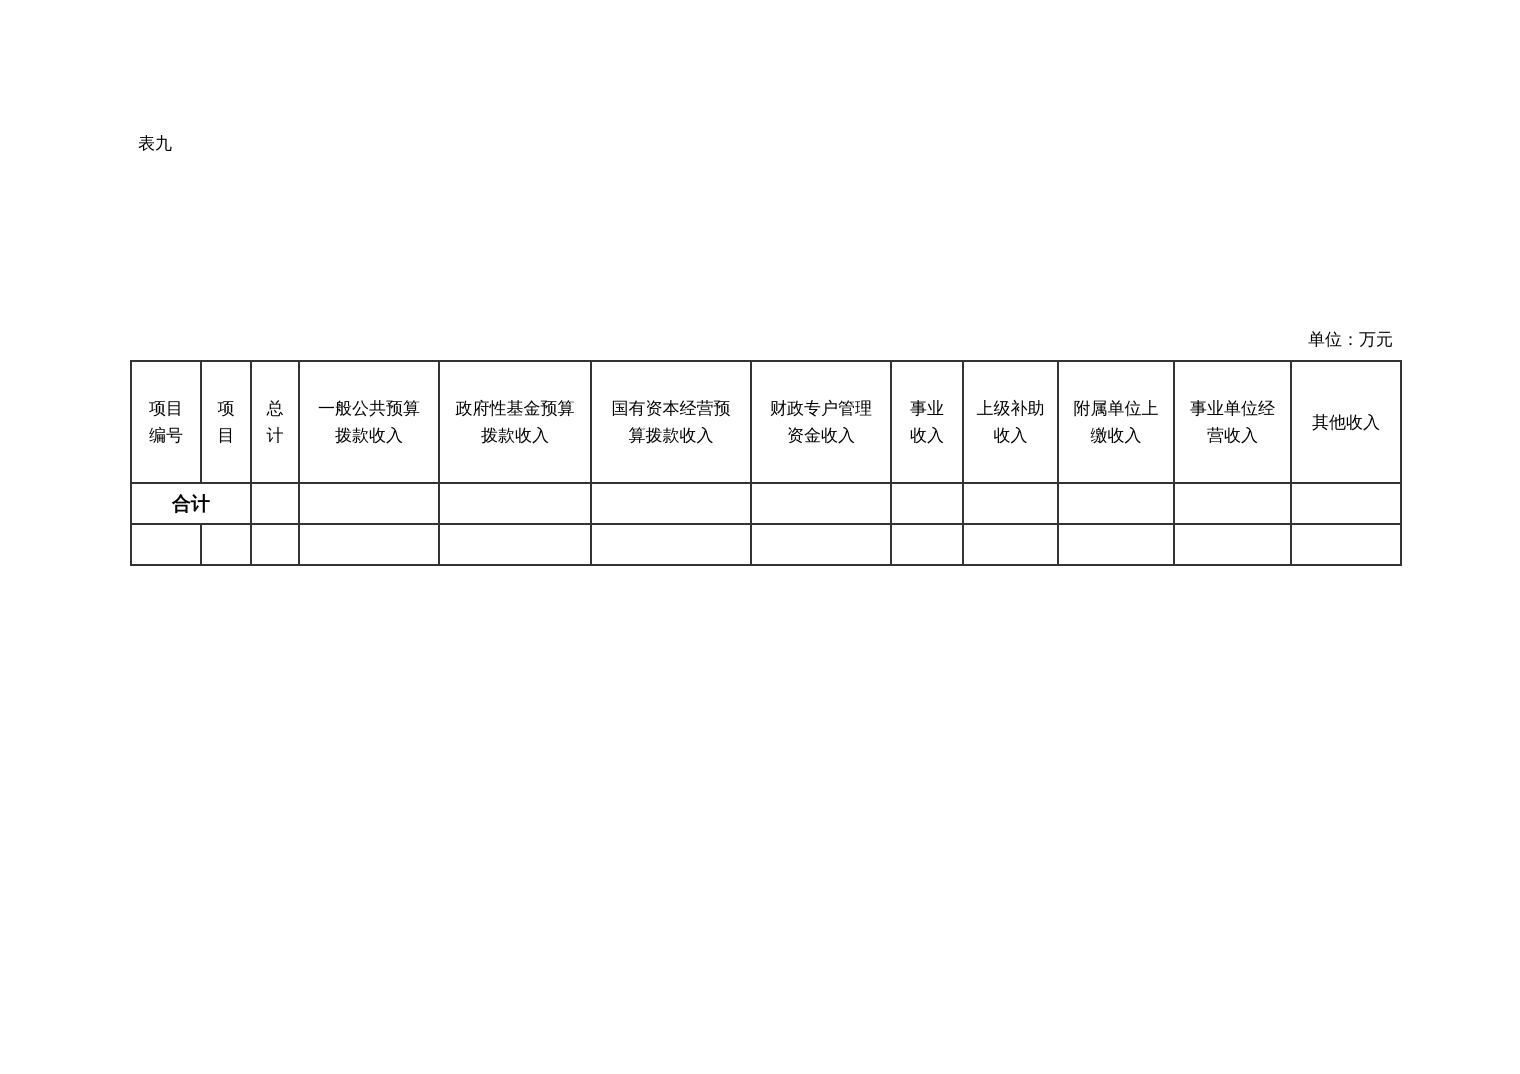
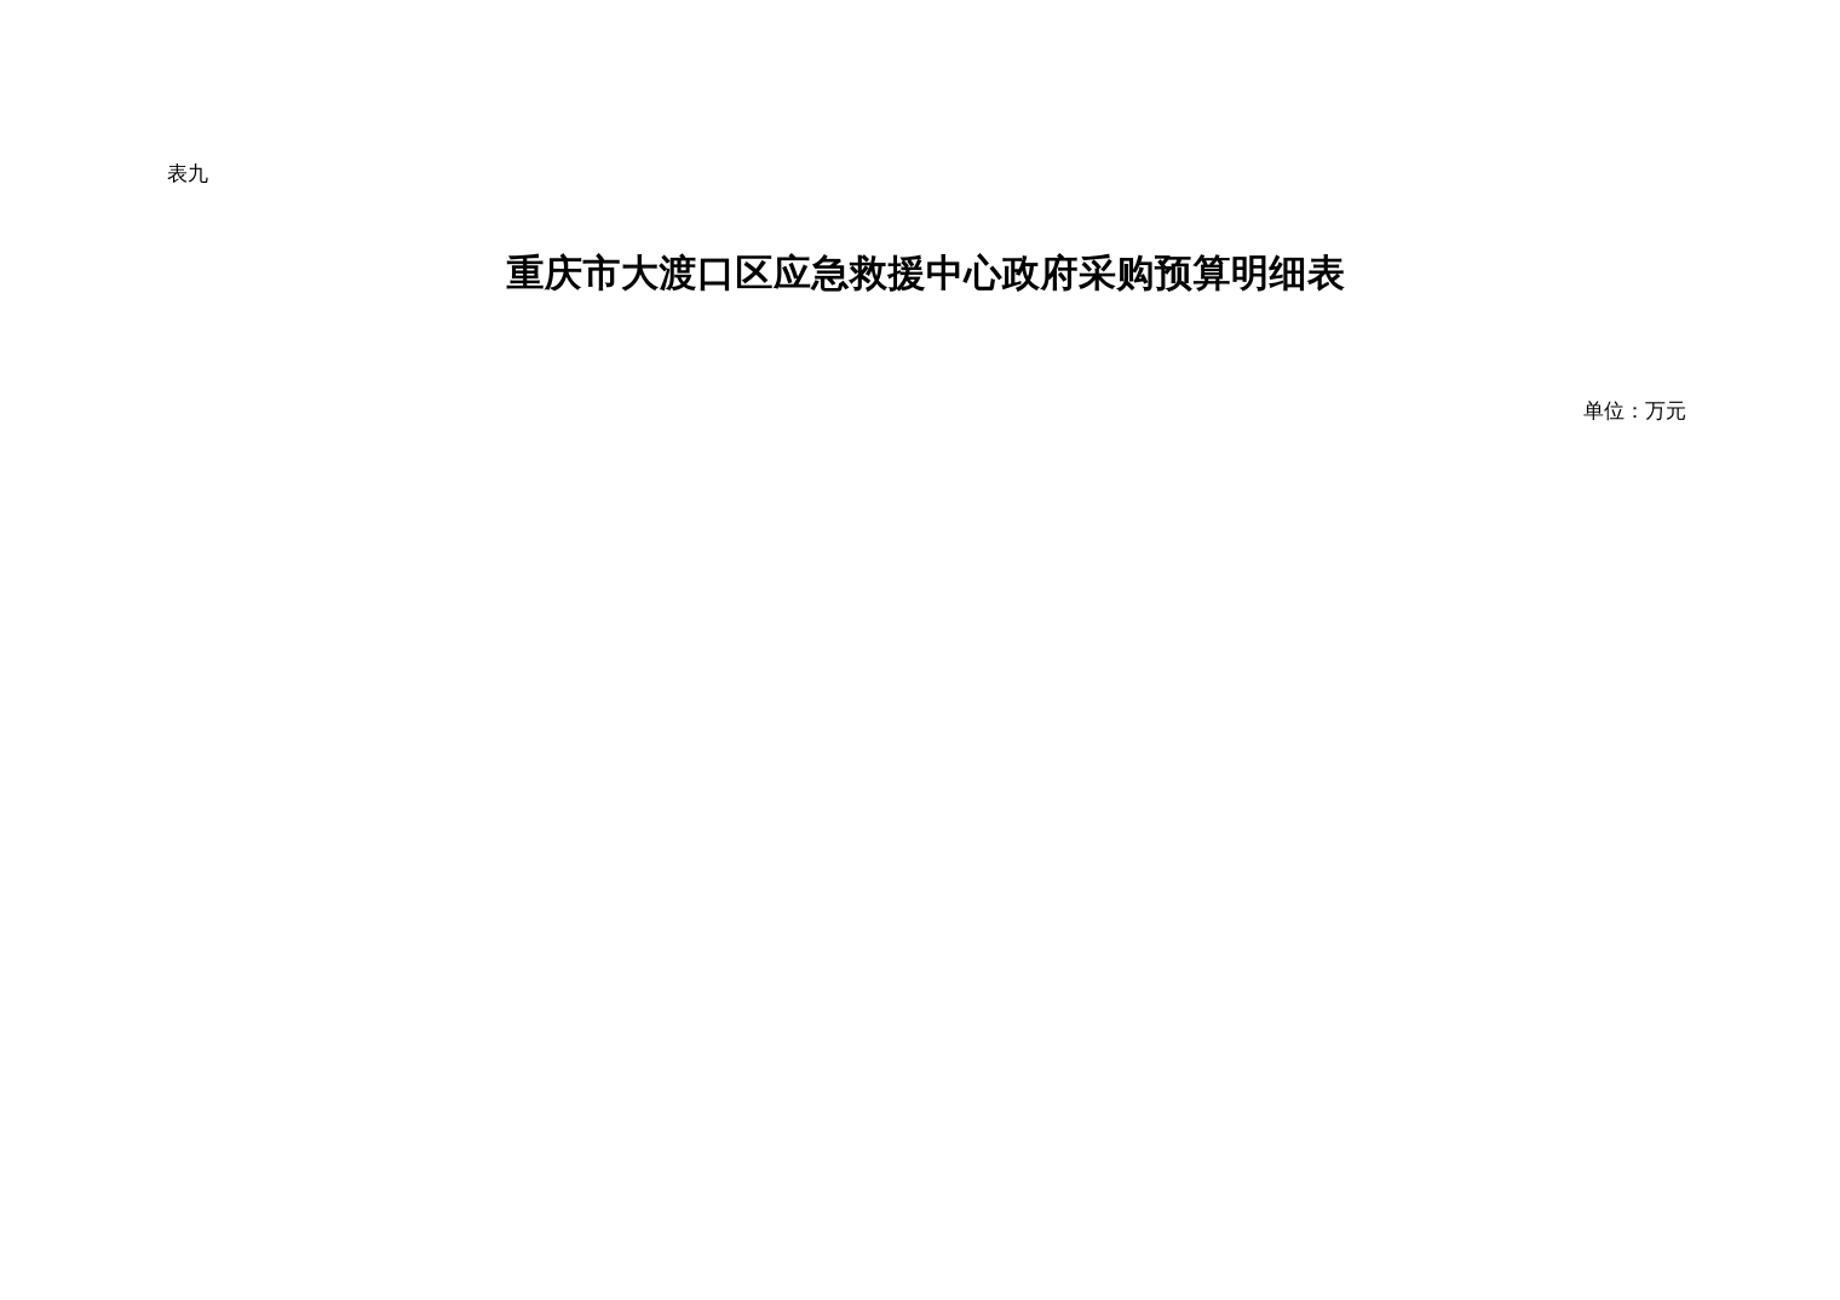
  表九
+ 重庆市大渡口区应急救援中心政府采购预算明细表
  单位：万元
- 项目 编号	项 目	总 计	一般公共预算 拨款收入	政府性基金预算 拨款收入	国有资本经营预 算拨款收入	财政专户管理 资金收入	事业 收入	上级补助 收入	附属单位上 缴收入	事业单位经 营收入	其他收入
- 合计
